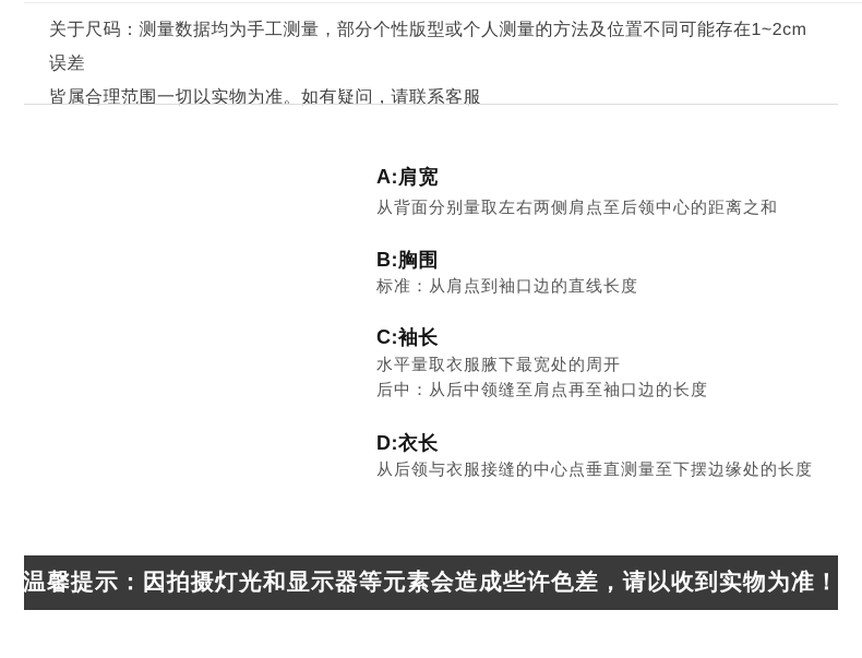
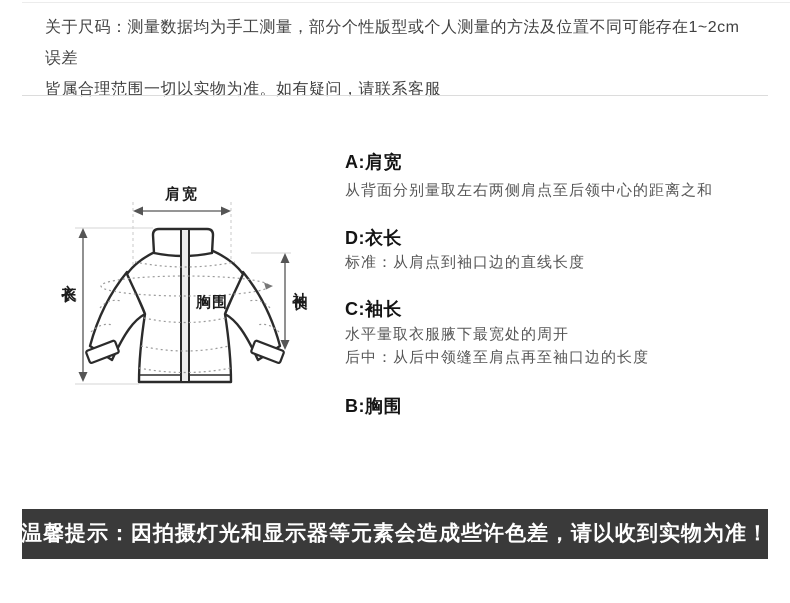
  关于尺码：测量数据均为手工测量，部分个性版型或个人测量的方法及位置不同可能存在1~2cm误差
  皆属合理范围一切以实物为准。如有疑问，请联系客服
+ 肩宽
+ 胸围
  A:肩宽
  从背面分别量取左右两侧肩点至后领中心的距离之和
- B:胸围
+ D:衣长
  标准：从肩点到袖口边的直线长度
  C:袖长
  水平量取衣服腋下最宽处的周开
  后中：从后中领缝至肩点再至袖口边的长度
- D:衣长
+ B:胸围
- 从后领与衣服接缝的中心点垂直测量至下摆边缘处的长度
  温馨提示：因拍摄灯光和显示器等元素会造成些许色差，请以收到实物为准！
